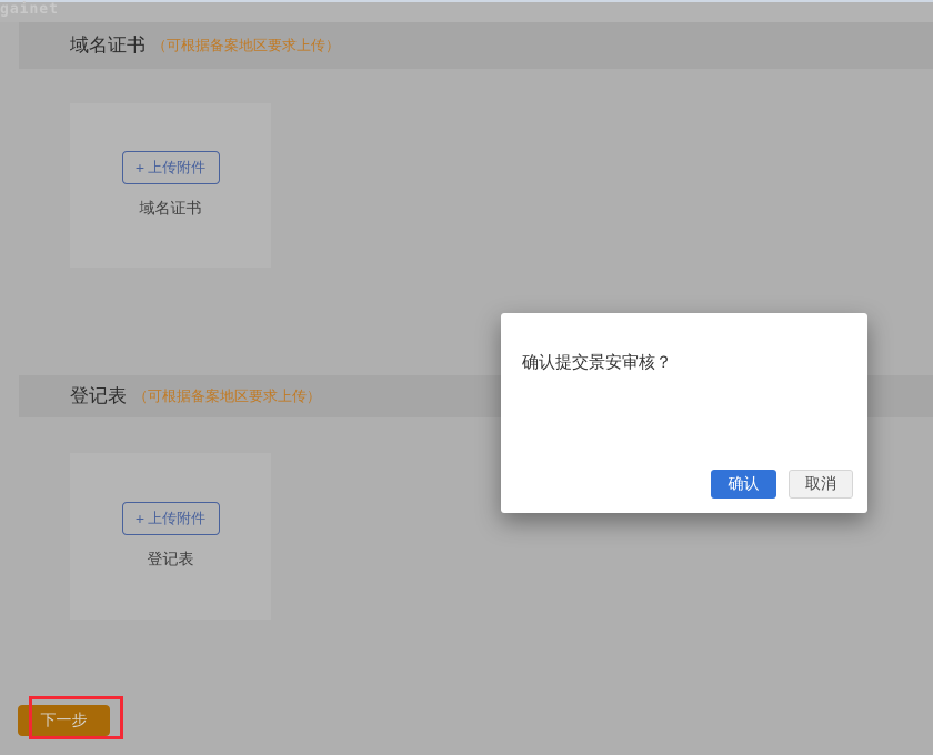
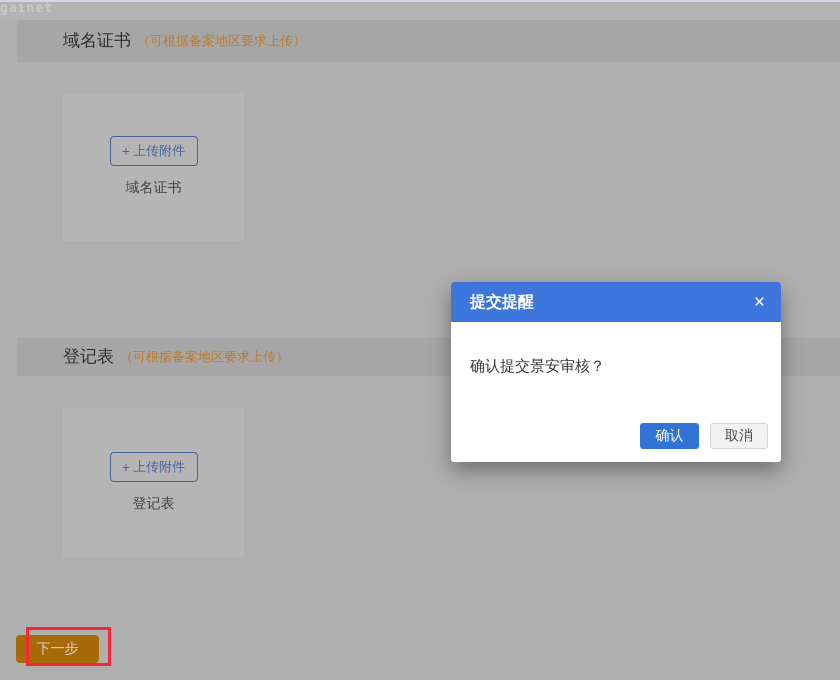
  gainet
  域名证书
  （可根据备案地区要求上传）
  +
  上传附件
  域名证书
  登记表
  （可根据备案地区要求上传）
  +
  上传附件
  登记表
  下一步
+ 提交提醒
+ ×
  确认提交景安审核？
  确认
  取消
